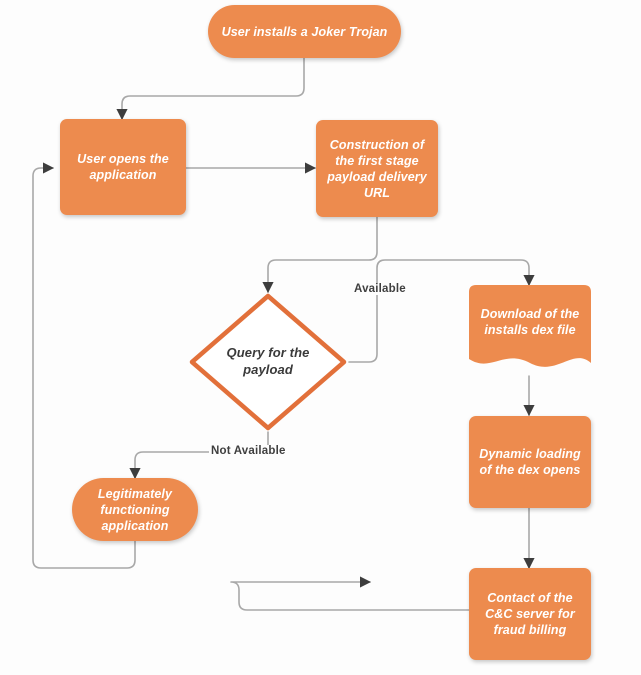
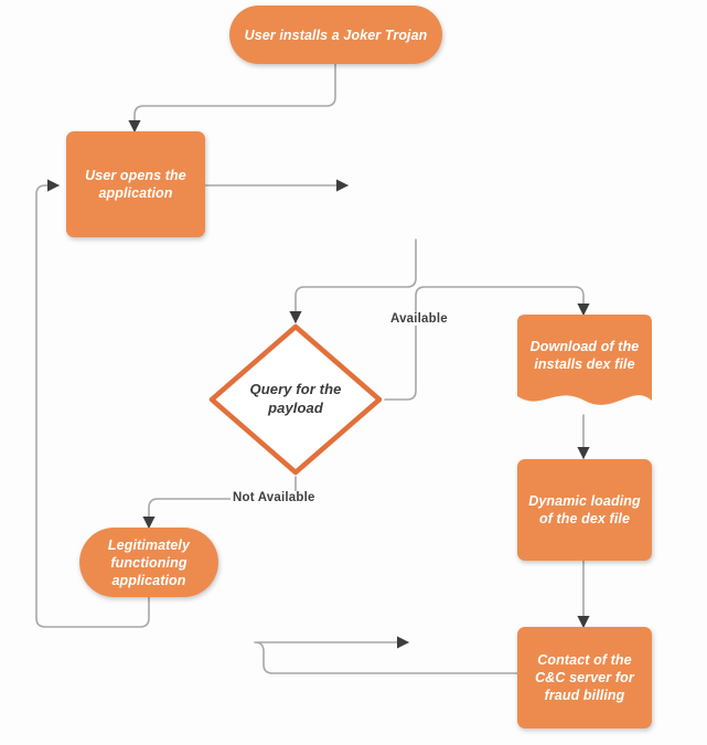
  User installs a Joker Trojan
  User opens the application
- Construction of the first stage payload delivery URL
  Query for the payload
  Download of the installs dex file
- Dynamic loading of the dex opens
+ Dynamic loading of the dex file
  Contact of the C&C server for fraud billing
  Legitimately functioning application
  Available
  Not Available
